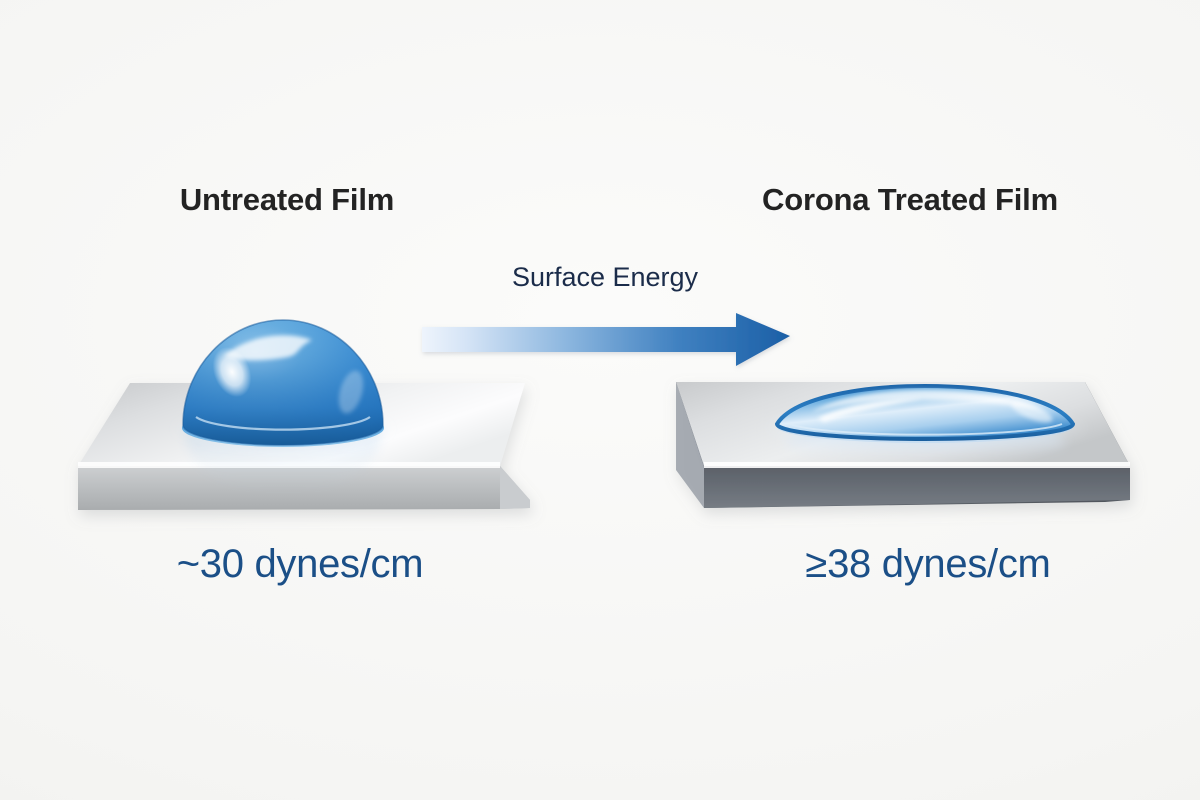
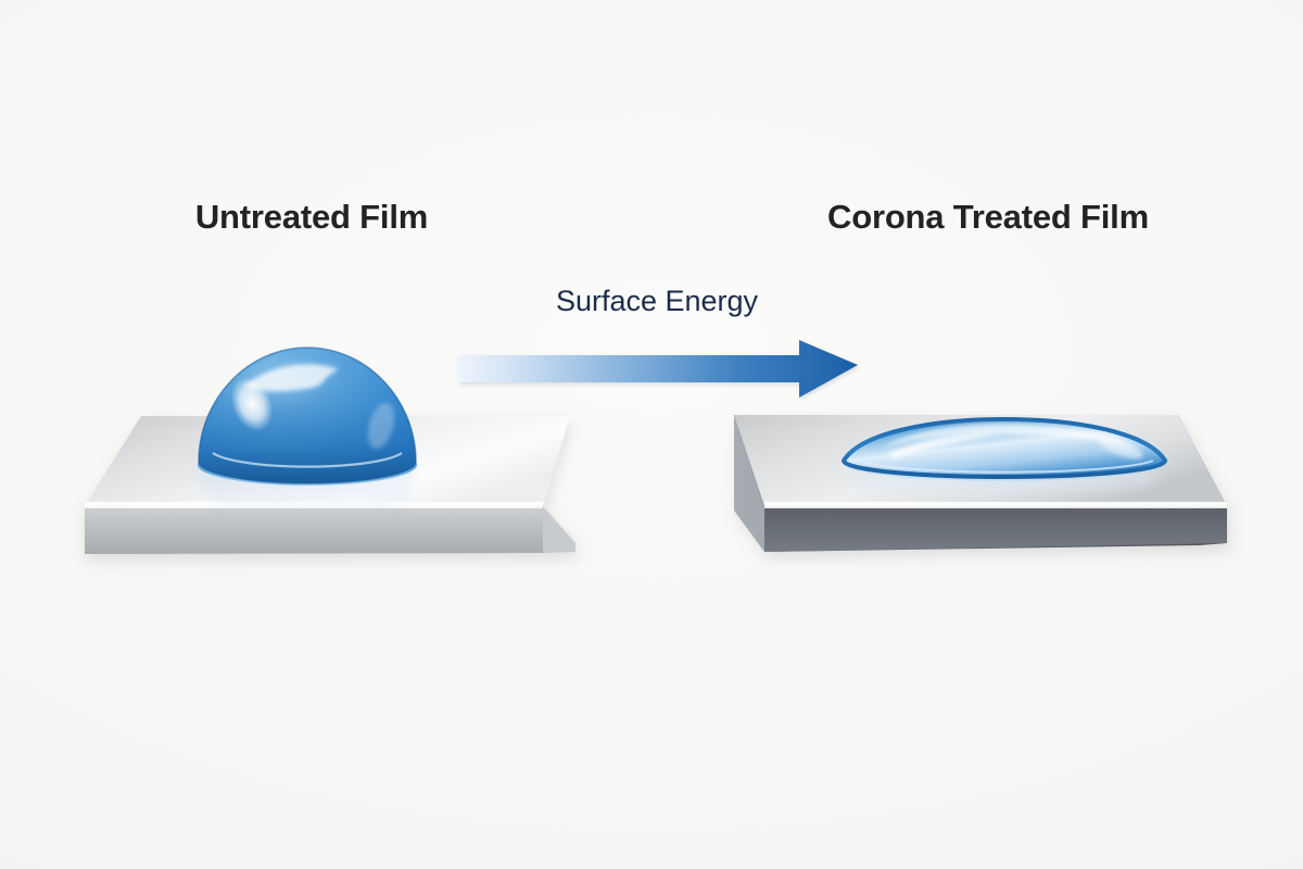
  Untreated Film
  Corona Treated Film
  Surface Energy
- ~30 dynes/cm
- ≥38 dynes/cm
